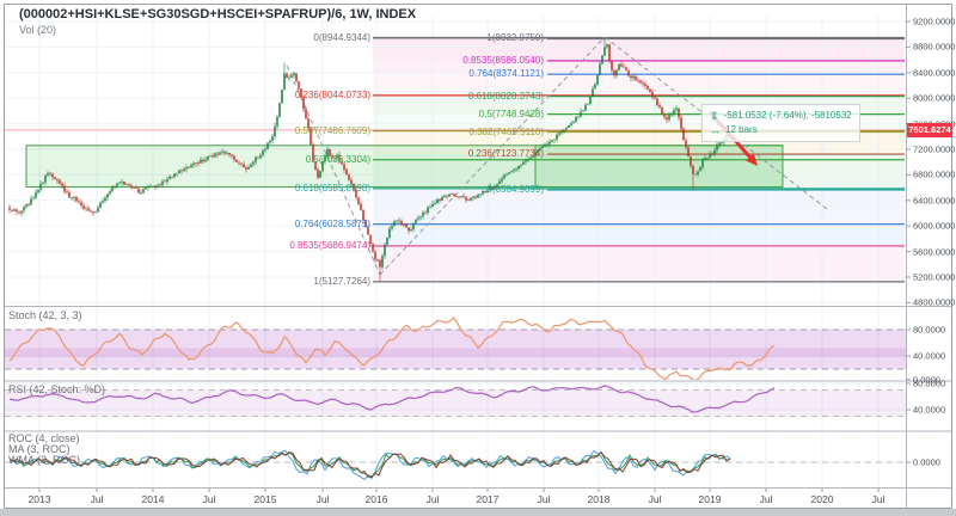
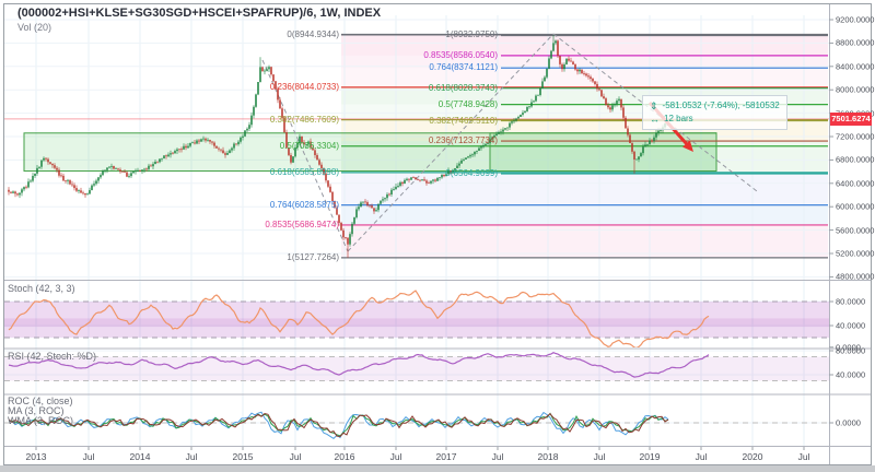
  0(8944.9344)
  0.236(8044.0733)
- 0.507(7486.7609)
+ 0.382(7486.7609)
  0.5(7036.3304)
  0.618(6585.8998)
  0.764(6028.5875)
  0.8535(5686.9474)
  1(5127.7264)
  1(8932.9750)
  0.8535(8586.0540)
  0.764(8374.1121)
  0.618(8028.3743)
  0.5(7748.9428)
  0.382(7469.5110)
  0.236(7123.7734)
  0(6564.9099)
  9200.0000
  8800.0000
  8400.0000
  8000.0000
  7200.0000
  6800.0000
  6400.0000
  6000.0000
  5600.0000
  5200.0000
  4800.0000
  80.0000
  40.0000
  0.0000
  80.0000
  40.0000
  0.0000
  2013
  Jul
  2014
  Jul
  2015
  Jul
  2016
  Jul
  2017
  Jul
  2018
  Jul
  2019
  Jul
  2020
  Jul
  (000002+HSI+KLSE+SG30SGD+HSCEI+SPAFRUP)/6, 1W, INDEX
  Vol (20)
  Stoch (42, 3, 3)
  RSI (42, Stoch: %D)
  ROC (4, close)
  MA (3, ROC)
  WMA (3, ROC)
  ⇕
  -581.0532 (-7.64%), -5810532
  ↔
  12 bars
  7501.6274
